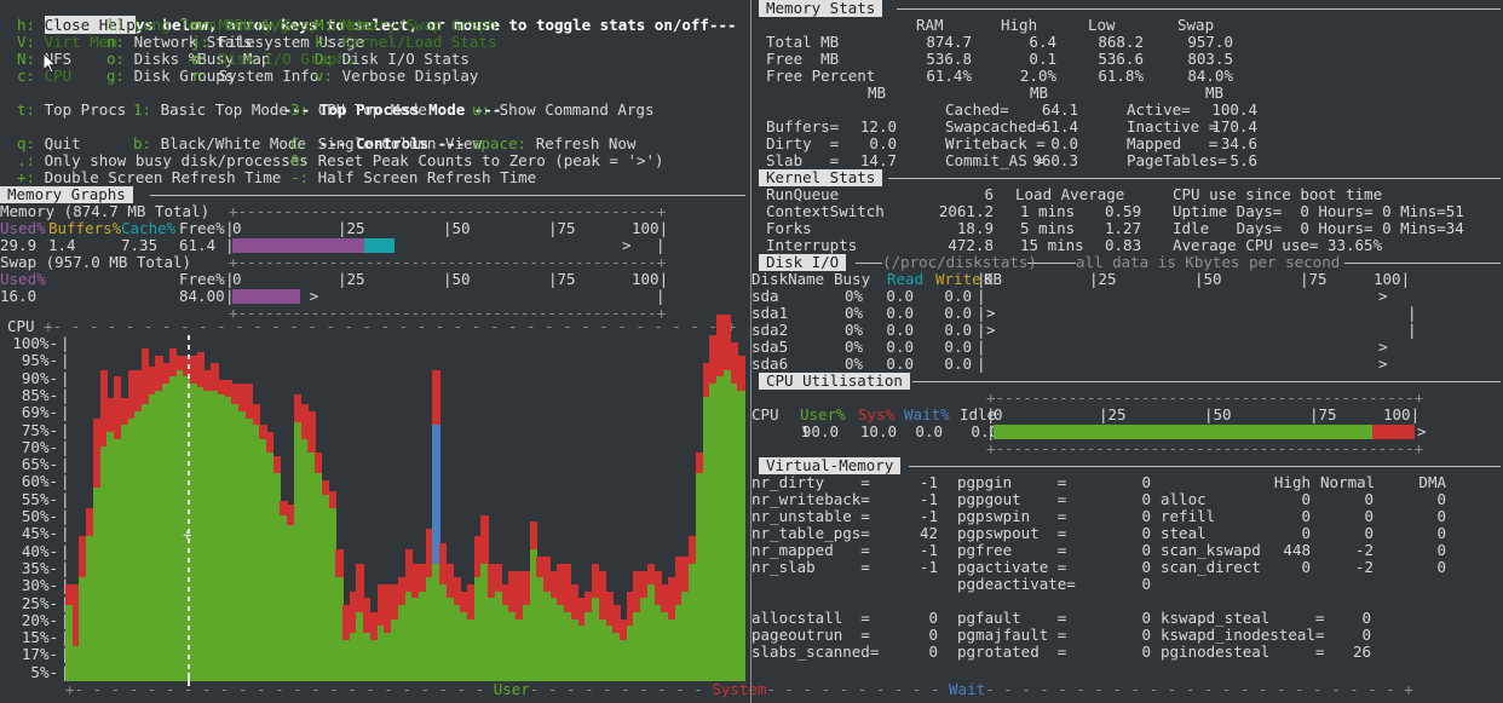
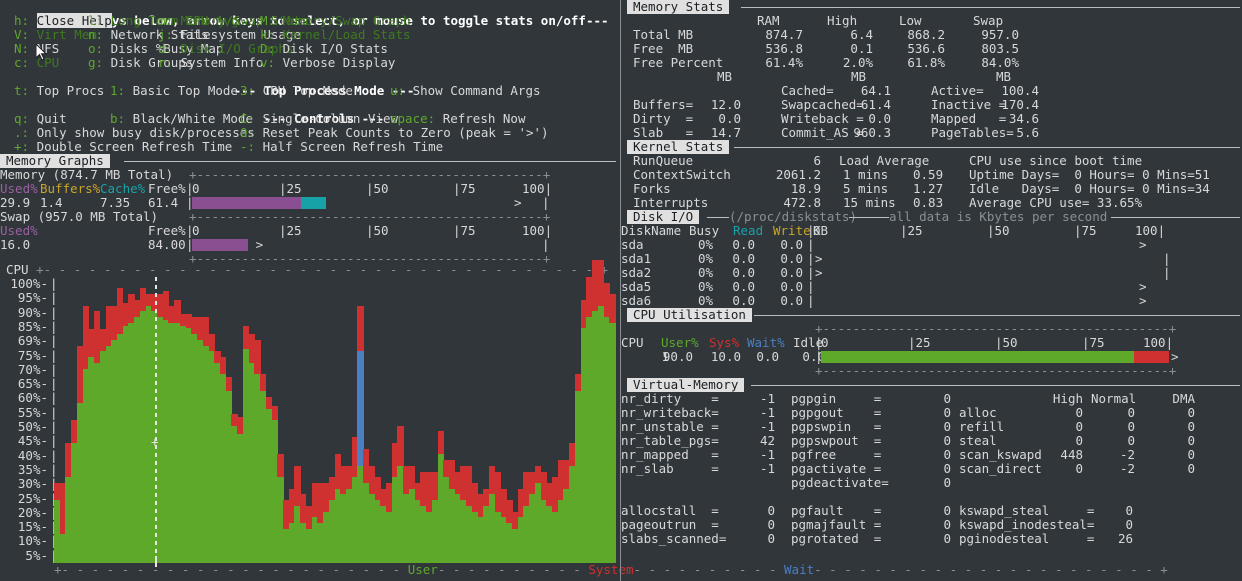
  ys below, arrow keys to select, or mouse to toggle stats on/off---
  h: Close Help
  l: Long Term CPU Avg
  m: Memory/Swap Stats
  M: Memory/Swap Graph
  V: Virt Mem
  n: Network Stats
  j: Filesystem Usage
  k: Kernel/Load Stats
  N: FS
  o: Disks %Busy Map
  d: Disk I/O Graphs
  D: Disk I/O Stats
  c: CPU
  g: Disk Groups
  r: System Info
  v: Verbose Display
  --- Top Process Mode ---
  t: Top Procs
  1: Basic Top Mode
  3: CPU Top Mode
  u: Show Command Args
  --- Controls ---
  q: Quit
  b: Black/White Mode
  C: Single-Column View
  space: Refresh Now
  .: Only show busy disk/processes
  0: Reset Peak Counts to Zero (peak = '>')
  +: Double Screen Refresh Time
  -: Half Screen Refresh Time
  Memory Graphs
  Memory (874.7 MB Total)
  +----------------------------------------------+
  Used%
  Buffers%
  Cache%
  Free%
  |
  0
  |25
  |50
  |75
  100|
  29.9
  1.4
  7.35
  61.4
  |
  |
  >
  Swap (957.0 MB Total)
  +----------------------------------------------+
  Used%
  Free%
  |
  0
  |25
  |50
  |75
  100|
  16.0
  84.00
  |
  |
  >
  +----------------------------------------------+
  CPU +- - - - - - - - - - - - - - - - - - - - - - - - - - - - - - - - - - - - - +
  100%-
  |
  95%-
  |
  90%-
  |
  85%-
  |
  69%-
  |
  75%-
  |
  70%-
  |
  65%-
  |
  60%-
  |
  55%-
  |
  50%-
  |
  45%-
  |
  40%-
  |
  35%-
  |
  30%-
  25%-
  20%-
  15%-
- 17%-
+ 10%-
  5%-
  +
  +- - - - - - - - - - - - - - - - - - - - - - - User- - - - - - - - - - System- - - - - - - - - - Wait- - - - - - - - - - - - - - - - - - - - - - - +
  Memory Stats
  RAM
  High
  Low
  Swap
  Total MB
  874.7
  6.4
  868.2
  957.0
  Free MB
  536.8
  0.1
  536.6
  803.5
  Free Percent
  61.4%
  2.0%
  61.8%
  84.0%
  MB
  MB
  MB
  Cached=
  64.1
  Active=
  100.4
  Buffers=
  12.0
  Swapcached=
  61.4
  Inactive =
  170.4
  Dirty =
  0.0
  Writeback =
  0.0
  Mapped =
  34.6
  Slab =
  14.7
  Commit_AS =
  960.3
  PageTables=
  5.6
  Kernel Stats
  RunQueue
  6
  Load Average
  CPU use since boot time
  ContextSwitch
  2061.2
  1 mins
  0.59
  Uptime Days= 0 Hours= 0 Mins=51
  Forks
  18.9
  5 mins
  1.27
  Idle Days= 0 Hours= 0 Mins=34
  Interrupts
  472.8
  15 mins
  0.83
  Average CPU use= 33.65%
  Disk I/O
  (/proc/diskstats
  all data is Kbytes per second
  DiskName
  Busy
  Read
  Write
  KB
  |
  0
  |25
  |50
  |75
  100|
  sda
  0%
  0.0
  0.0
  |
  >
  sda1
  0%
  0.0
  0.0
  |
  |
  >
  sda2
  0%
  0.0
  0.0
  |
  |
  >
  sda5
  0%
  0.0
  0.0
  |
  >
  sda6
  0%
  0.0
  0.0
  |
  >
  CPU Utilisation
  +----------------------------------------------+
  CPU
  User%
  Sys%
  Wait%
  Idle
  |
  0
  |25
  |50
  |75
  100|
  1
  90.0
  10.0
  0.0
  |
  >
  +----------------------------------------------+
  Virtual-Memory
  nr_dirty =
  -1
  pgpgin =
  0
  High
  Normal
  DMA
  nr_writeback=
  -1
  pgpgout =
  0
  alloc
  0
  0
  0
  nr_unstable =
  -1
  pgpswpin =
  0
  refill
  0
  0
  0
  nr_table_pgs=
  42
  pgpswpout =
  0
  steal
  0
  0
  0
  nr_mapped =
  -1
  pgfree =
  0
  scan_kswapd
  448
  -2
  0
  nr_slab =
  -1
  pgactivate =
  0
  scan_direct
  0
  -2
  0
  pgdeactivate=
  0
  allocstall =
  0
  pgfault =
  0
  kswapd_steal =
  0
  pageoutrun =
  0
  pgmajfault =
  0
  kswapd_inodesteal=
  0
  slabs_scanned=
  0
  pgrotated =
  0
  pginodesteal =
  26
